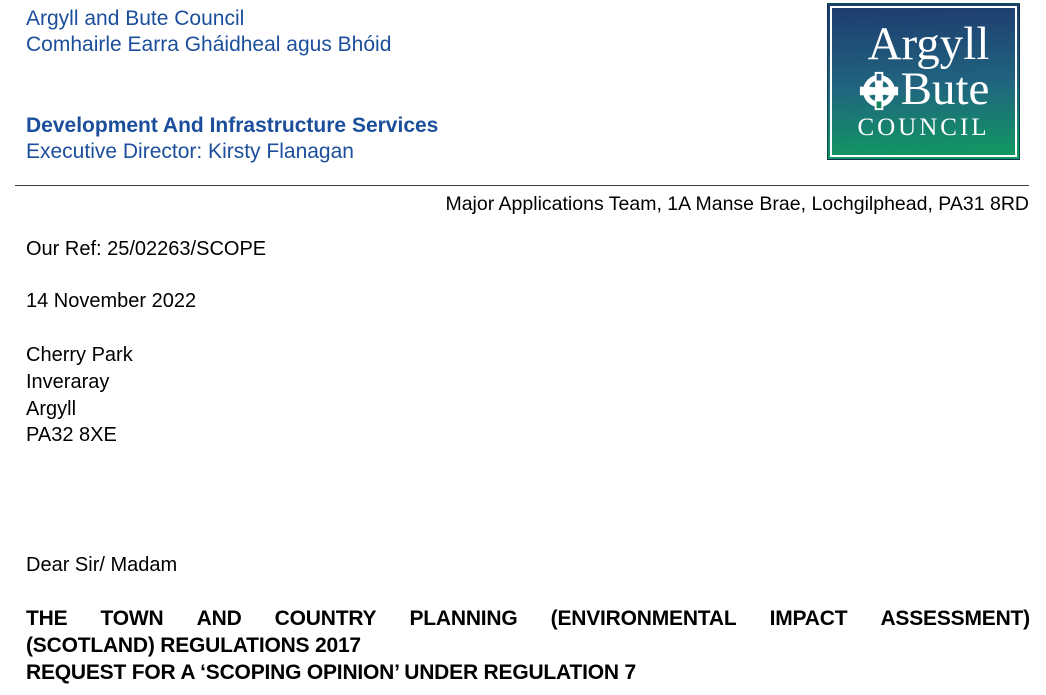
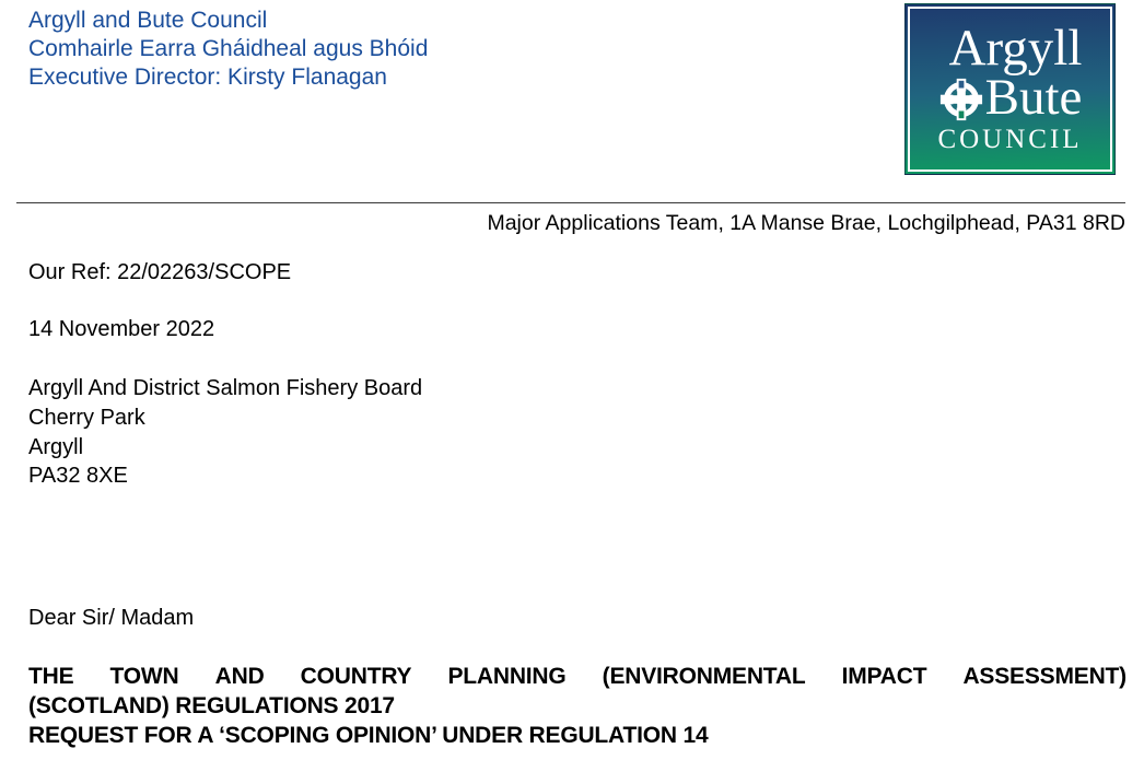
  Argyll and Bute Council
  Comhairle Earra Gháidheal agus Bhóid
- Development And Infrastructure Services
  Executive Director: Kirsty Flanagan
  Argyll
  Bute
  COUNCIL
  Major Applications Team, 1A Manse Brae, Lochgilphead, PA31 8RD
- Our Ref: 25/02263/SCOPE
+ Our Ref: 22/02263/SCOPE
  14 November 2022
+ Argyll And District Salmon Fishery Board
  Cherry Park
- Inveraray
  Argyll
  PA32 8XE
  Dear Sir/ Madam
  THE
  TOWN
  AND
  COUNTRY
  PLANNING
  (ENVIRONMENTAL
  IMPACT
  ASSESSMENT)
  (SCOTLAND) REGULATIONS 2017
- REQUEST FOR A ‘SCOPING OPINION’ UNDER REGULATION 7
+ REQUEST FOR A ‘SCOPING OPINION’ UNDER REGULATION 14
